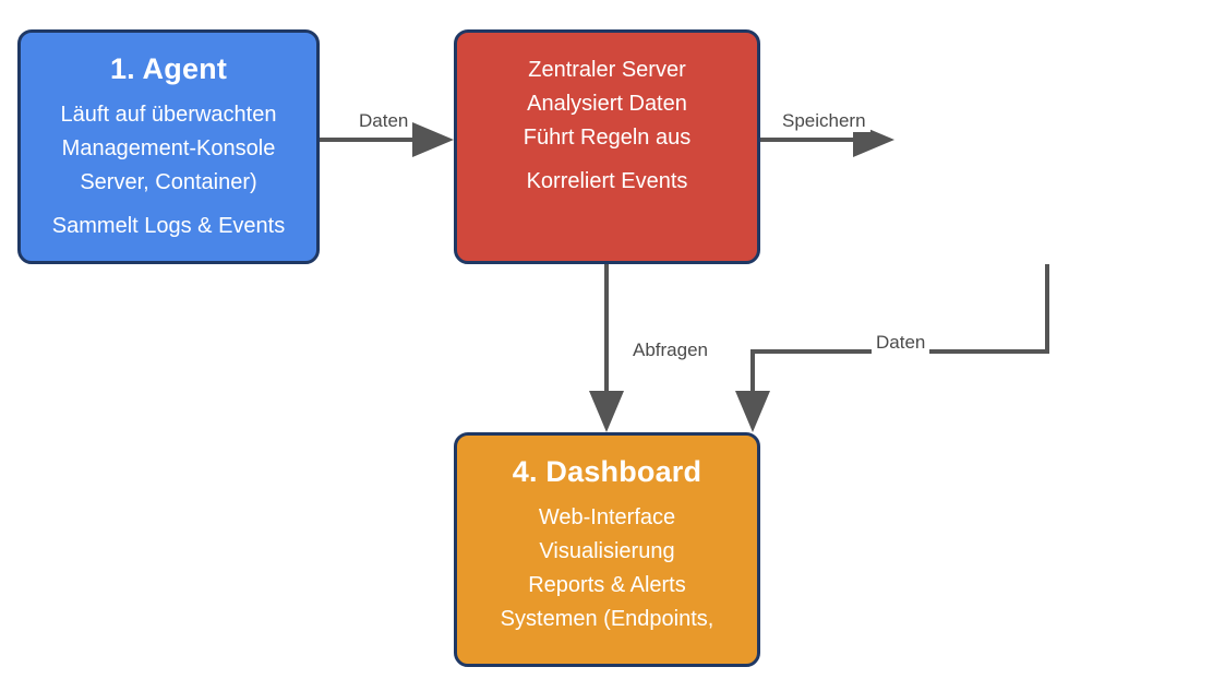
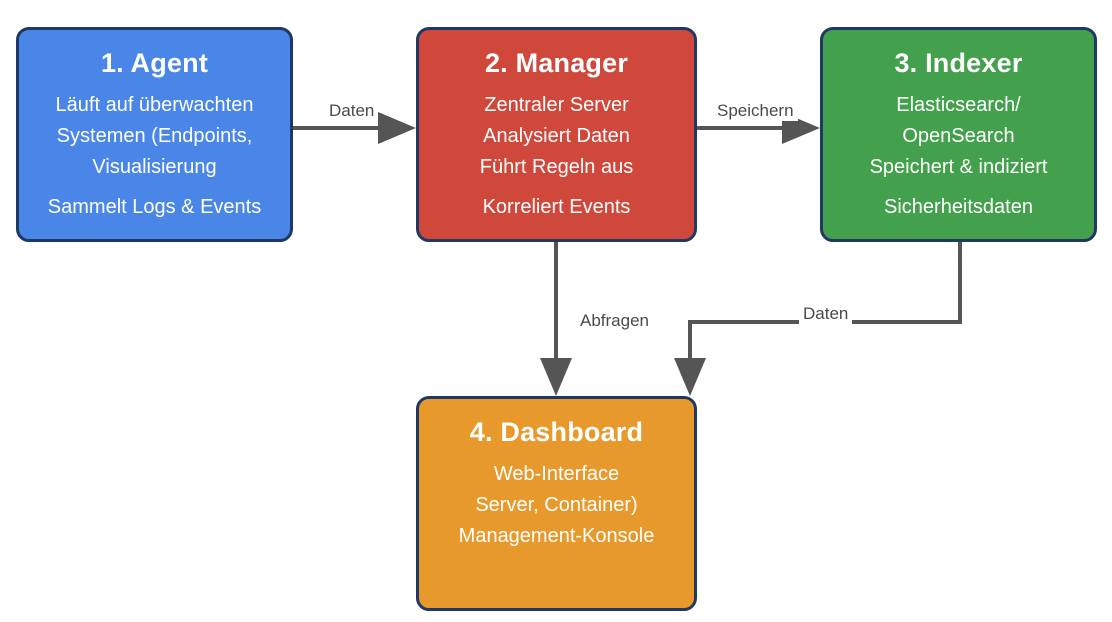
  1. Agent
  Läuft auf überwachten
- Management-Konsole
+ Systemen (Endpoints,
- Server, Container)
+ Visualisierung
  Sammelt Logs & Events
+ 2. Manager
  Zentraler Server
  Analysiert Daten
  Führt Regeln aus
  Korreliert Events
+ 3. Indexer
+ Elasticsearch/
+ OpenSearch
+ Speichert & indiziert
+ Sicherheitsdaten
  4. Dashboard
  Web-Interface
- Visualisierung
+ Server, Container)
- Reports & Alerts
- Systemen (Endpoints,
+ Management-Konsole
  Daten
  Speichern
  Abfragen
  Daten
